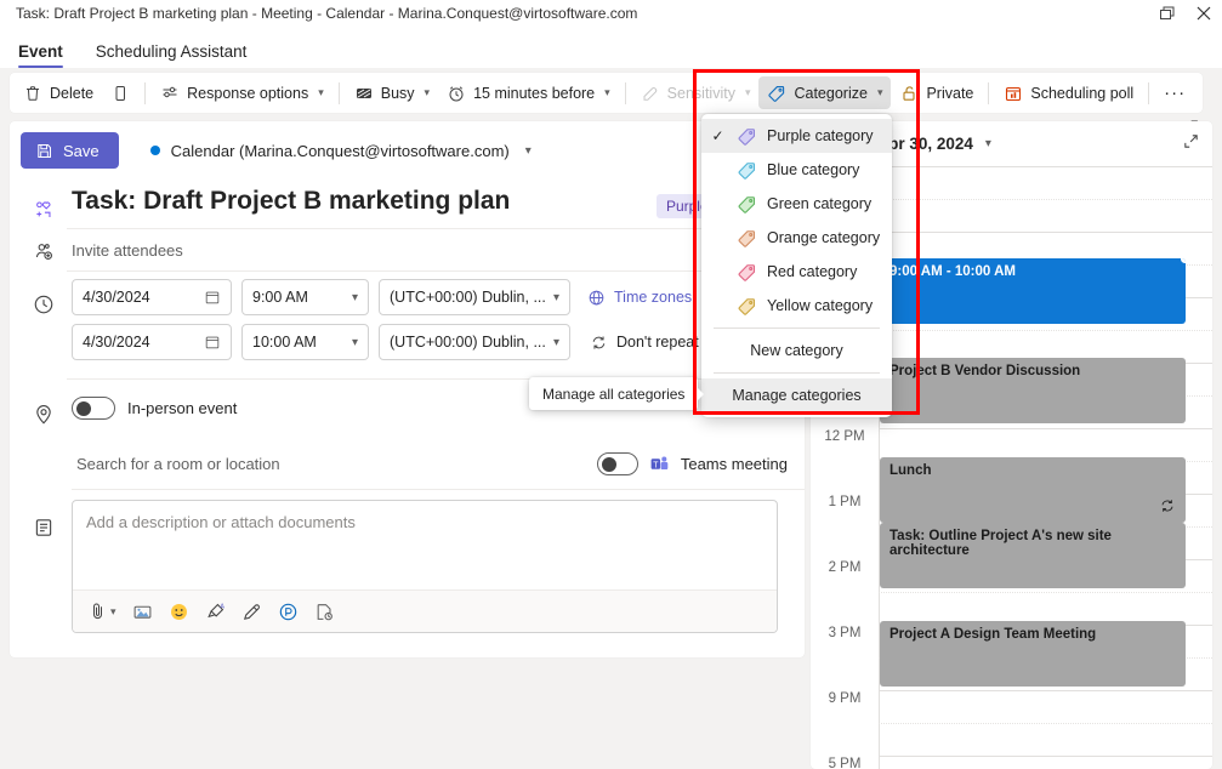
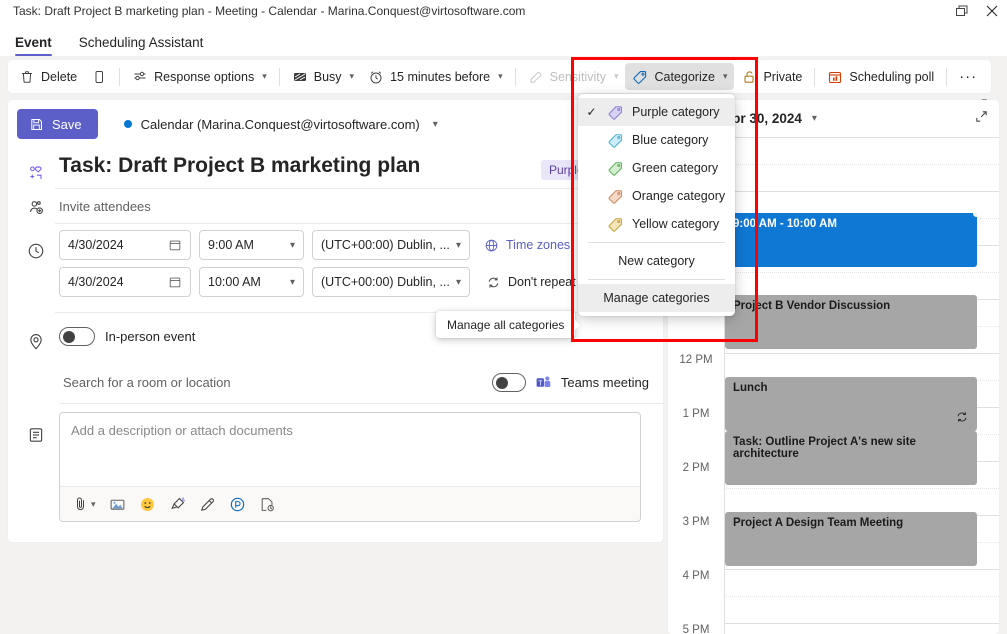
  Task: Draft Project B marketing plan - Meeting - Calendar - Marina.Conquest@virtosoftware.com
  Event
  Scheduling Assistant
  Delete
  Response options
  ▾
  Busy
  ▾
  15 minutes before
  ▾
  Sensitivity
  ▾
  Categorize
  ▾
  Private
  Scheduling poll
  ···
  Save
  Calendar (Marina.Conquest@virtosoftware.com)
  ▾
  Task: Draft Project B marketing plan
  Invite attendees
  4/30/2024
  9:00 AM
  ▾
  (UTC+00:00) Dublin, ...
  ▾
  Time zones
  4/30/2024
  10:00 AM
  ▾
  (UTC+00:00) Dublin, ...
  ▾
  Don't repeat
  In-person event
  Search for a room or location
  Teams meeting
  Add a description or attach documents
  ▾
  ▾
  12 PM
  1 PM
  2 PM
  3 PM
- 9 PM
+ 4 PM
  5 PM
  9:00 AM - 10:00 AM
  Project B Vendor Discussion
  Lunch
  Task: Outline Project A's new site architecture
  Project A Design Team Meeting
  Manage all categories
  ✓
  Purple category
  Blue category
  Green category
  Orange category
- Red category
  Yellow category
  New category
  Manage categories
